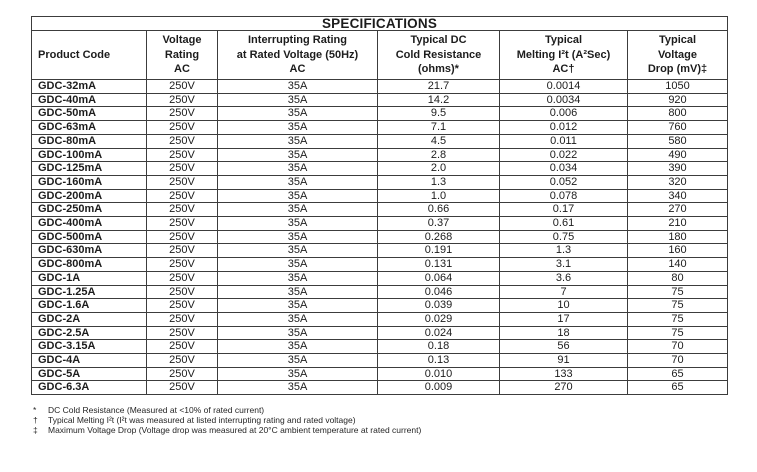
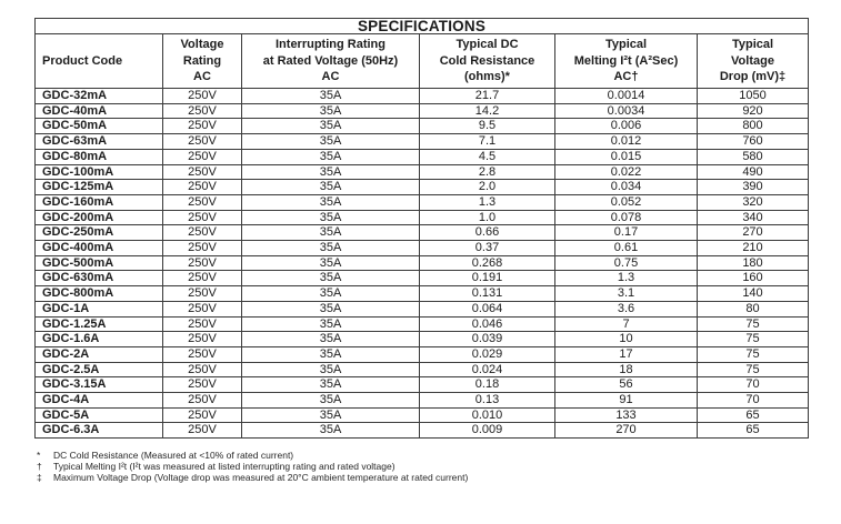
  SPECIFICATIONS
  Product Code	VoltageRatingAC	Interrupting Ratingat Rated Voltage (50Hz)AC	Typical DCCold Resistance(ohms)*	TypicalMelting I²t (A²Sec)AC†	TypicalVoltageDrop (mV)‡
  GDC-32mA	250V	35A	21.7	0.0014	1050
  GDC-40mA	250V	35A	14.2	0.0034	920
  GDC-50mA	250V	35A	9.5	0.006	800
  GDC-63mA	250V	35A	7.1	0.012	760
- GDC-80mA	250V	35A	4.5	0.011	580
+ GDC-80mA	250V	35A	4.5	0.015	580
  GDC-100mA	250V	35A	2.8	0.022	490
  GDC-125mA	250V	35A	2.0	0.034	390
  GDC-160mA	250V	35A	1.3	0.052	320
  GDC-200mA	250V	35A	1.0	0.078	340
  GDC-250mA	250V	35A	0.66	0.17	270
  GDC-400mA	250V	35A	0.37	0.61	210
  GDC-500mA	250V	35A	0.268	0.75	180
  GDC-630mA	250V	35A	0.191	1.3	160
  GDC-800mA	250V	35A	0.131	3.1	140
  GDC-1A	250V	35A	0.064	3.6	80
  GDC-1.25A	250V	35A	0.046	7	75
  GDC-1.6A	250V	35A	0.039	10	75
  GDC-2A	250V	35A	0.029	17	75
  GDC-2.5A	250V	35A	0.024	18	75
  GDC-3.15A	250V	35A	0.18	56	70
  GDC-4A	250V	35A	0.13	91	70
  GDC-5A	250V	35A	0.010	133	65
  GDC-6.3A	250V	35A	0.009	270	65
  *
  DC Cold Resistance (Measured at <10% of rated current)
  †
  Typical Melting I²t (I²t was measured at listed interrupting rating and rated voltage)
  ‡
  Maximum Voltage Drop (Voltage drop was measured at 20°C ambient temperature at rated current)
